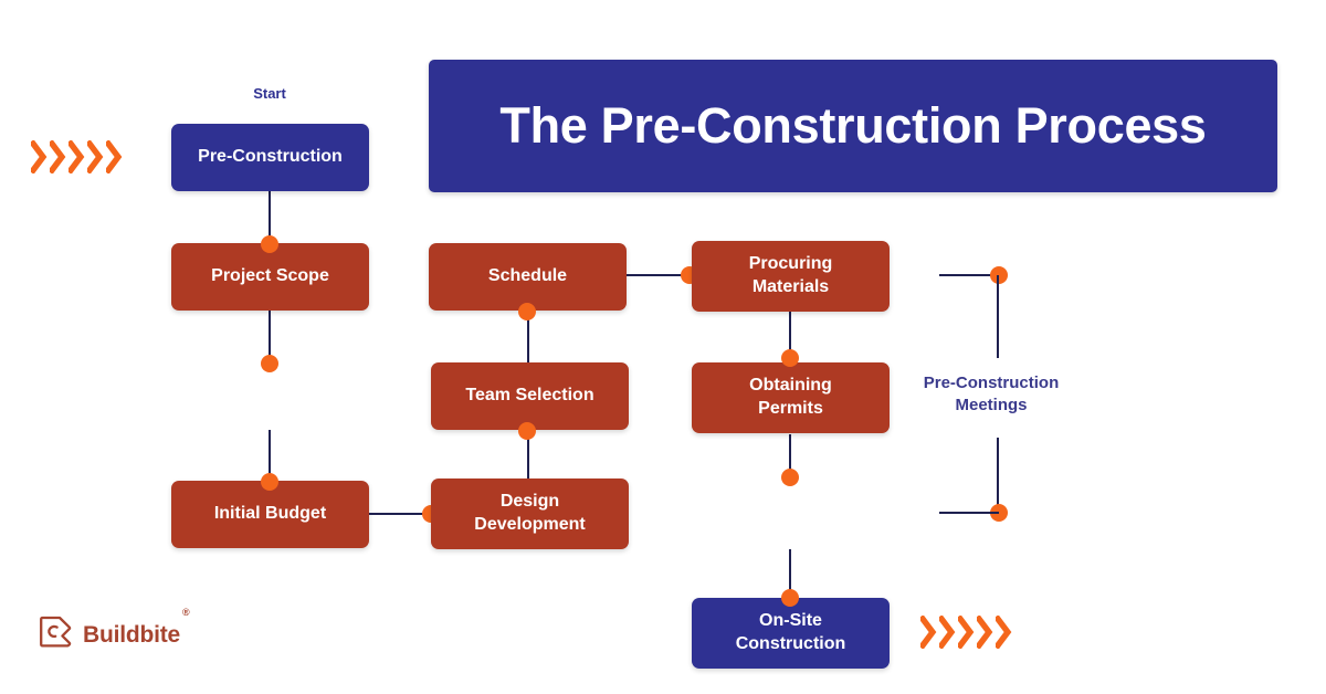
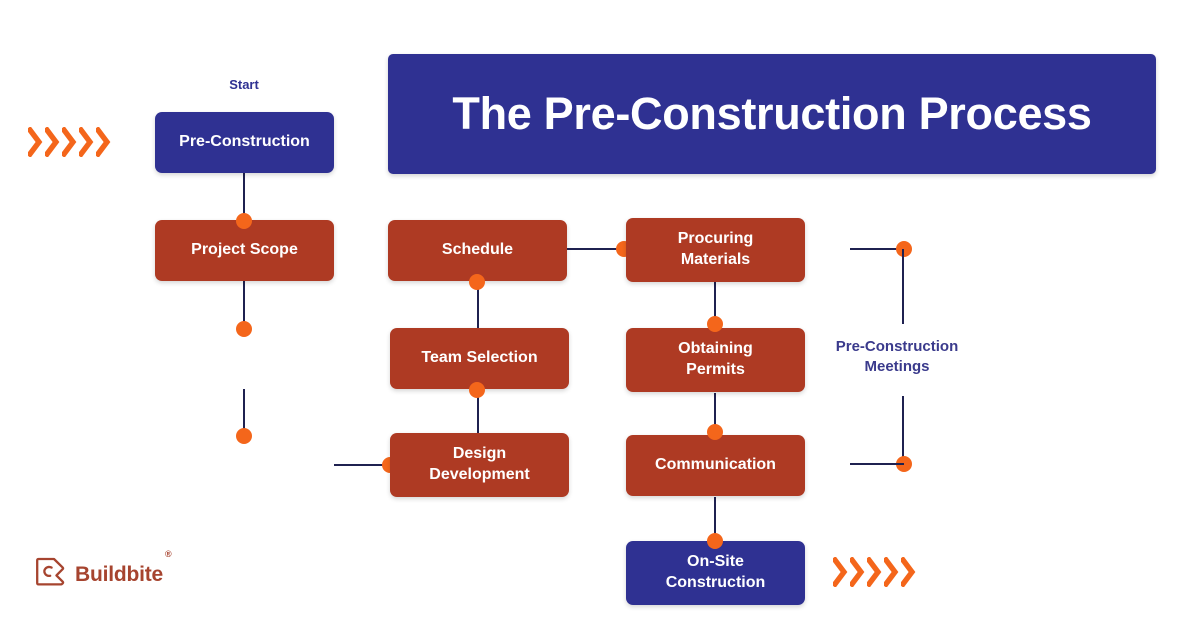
  The Pre-Construction Process
  Start
  Pre-Construction
  Project Scope
- Initial Budget
  Schedule
  Team Selection
  Design
  Development
  Procuring
  Materials
  Obtaining
  Permits
+ Communication
  On-Site
  Construction
  Pre-Construction
  Meetings
  Buildbite
  ®
